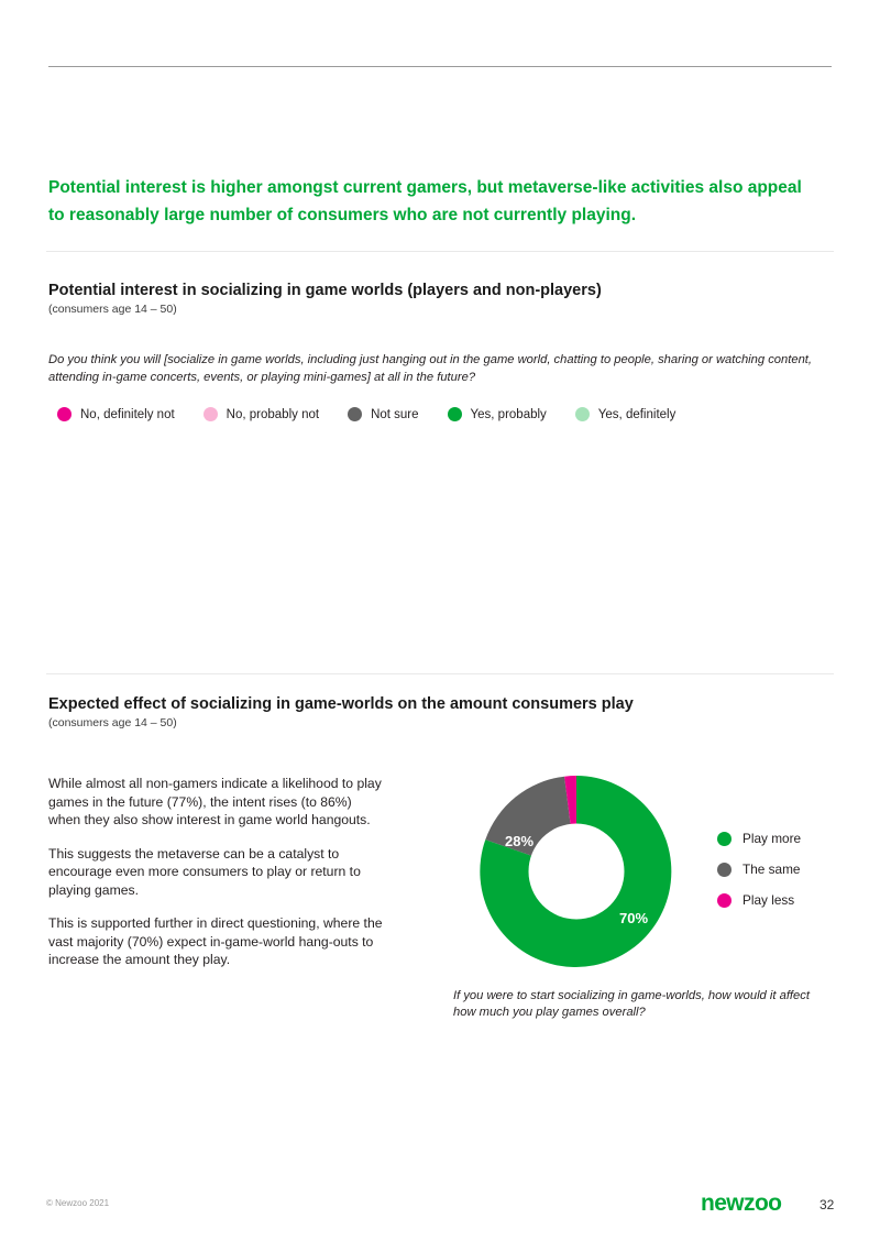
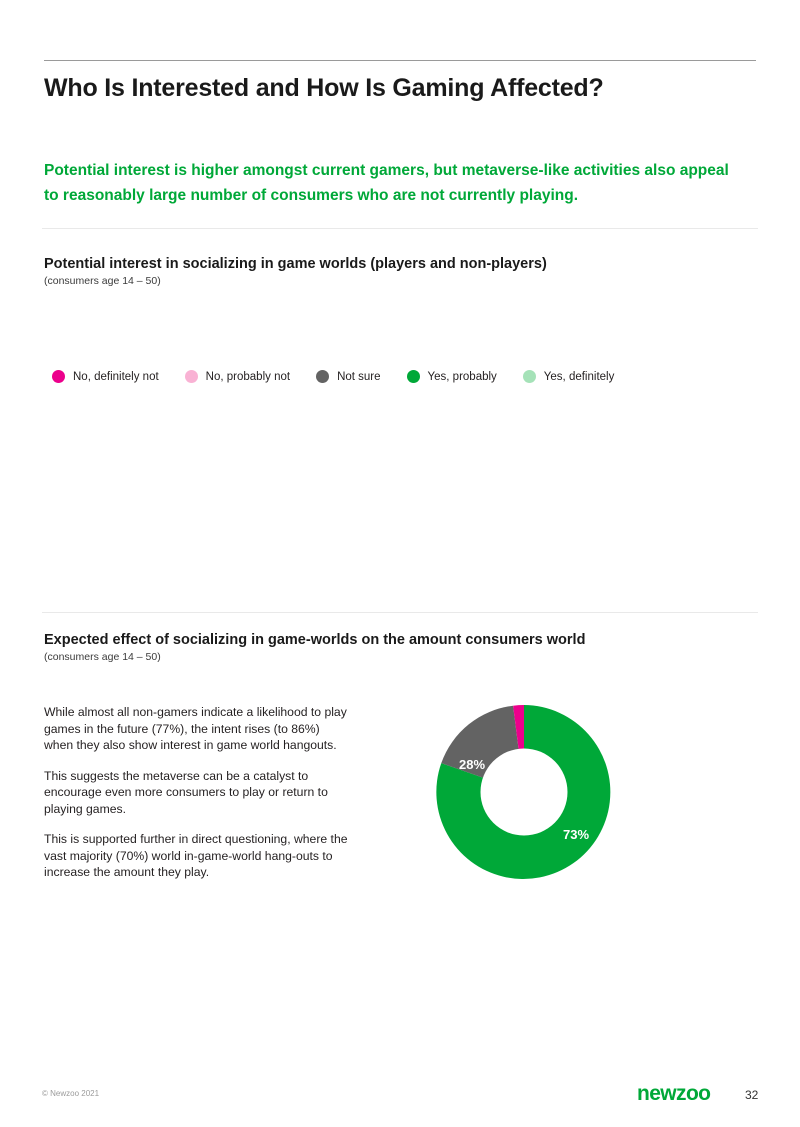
+ Who Is Interested and How Is Gaming Affected?
  Potential interest is higher amongst current gamers, but metaverse-like activities also appeal to reasonably large number of consumers who are not currently playing.
  Potential interest in socializing in game worlds (players and non-players)
  (consumers age 14 – 50)
- Do you think you will [socialize in game worlds, including just hanging out in the game world, chatting to people, sharing or watching content, attending in-game concerts, events, or playing mini-games] at all in the future?
  No, definitely not
  No, probably not
  Not sure
  Yes, probably
  Yes, definitely
- Expected effect of socializing in game-worlds on the amount consumers play
+ Expected effect of socializing in game-worlds on the amount consumers world
  (consumers age 14 – 50)
  While almost all non-gamers indicate a likelihood to play games in the future (77%), the intent rises (to 86%) when they also show interest in game world hangouts.
  This suggests the metaverse can be a catalyst to encourage even more consumers to play or return to playing games.
- This is supported further in direct questioning, where the vast majority (70%) expect in-game-world hang-outs to increase the amount they play.
+ This is supported further in direct questioning, where the vast majority (70%) world in-game-world hang-outs to increase the amount they play.
  28%
- 70%
+ 73%
- Play more
- The same
- Play less
- If you were to start socializing in game-worlds, how would it affect how much you play games overall?
  © Newzoo 2021
  newzoo
  32
